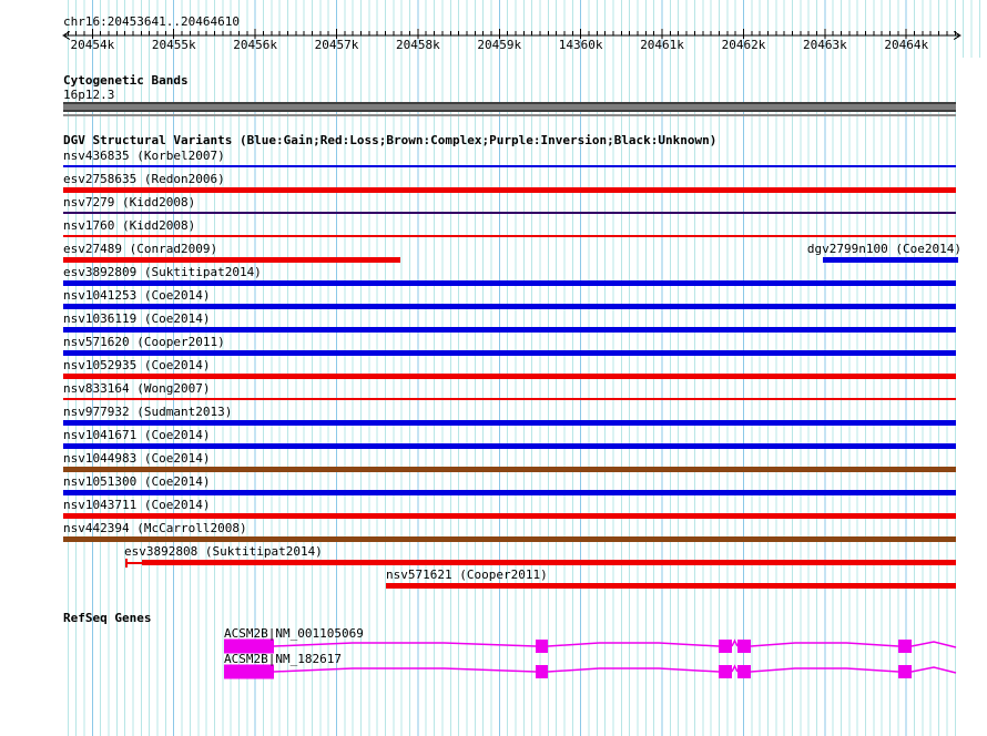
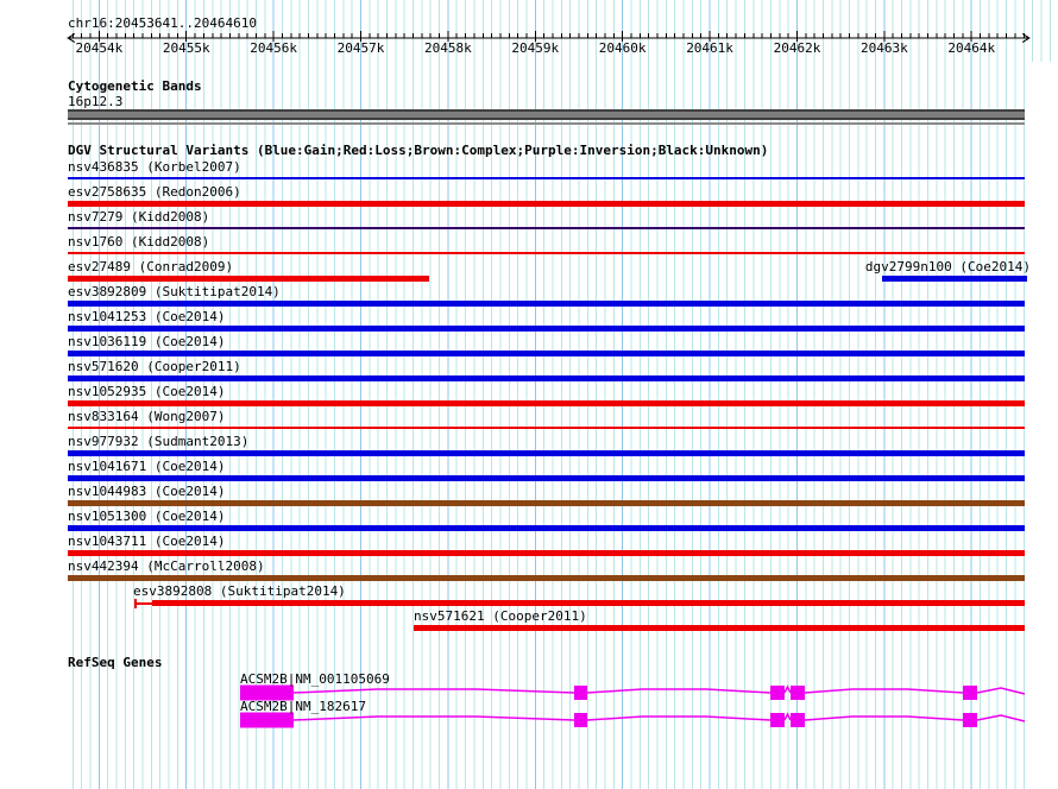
  chr16:20453641..20464610
  20454k
  20455k
  20456k
  20457k
  20458k
  20459k
- 14360k
+ 20460k
  20461k
  20462k
  20463k
  20464k
  Cytogenetic Bands
  16p12.3
  DGV Structural Variants (Blue:Gain;Red:Loss;Brown:Complex;Purple:Inversion;Black:Unknown)
  nsv436835 (Korbel2007)
  esv2758635 (Redon2006)
  nsv7279 (Kidd2008)
  nsv1760 (Kidd2008)
  esv27489 (Conrad2009)
  dgv2799n100 (Coe2014)
  esv3892809 (Suktitipat2014)
  nsv1041253 (Coe2014)
  nsv1036119 (Coe2014)
  nsv571620 (Cooper2011)
  nsv1052935 (Coe2014)
  nsv833164 (Wong2007)
  nsv977932 (Sudmant2013)
  nsv1041671 (Coe2014)
  nsv1044983 (Coe2014)
  nsv1051300 (Coe2014)
  nsv1043711 (Coe2014)
  nsv442394 (McCarroll2008)
  esv3892808 (Suktitipat2014)
  nsv571621 (Cooper2011)
  RefSeq Genes
  ACSM2B|NM_001105069
  ACSM2B|NM_182617
